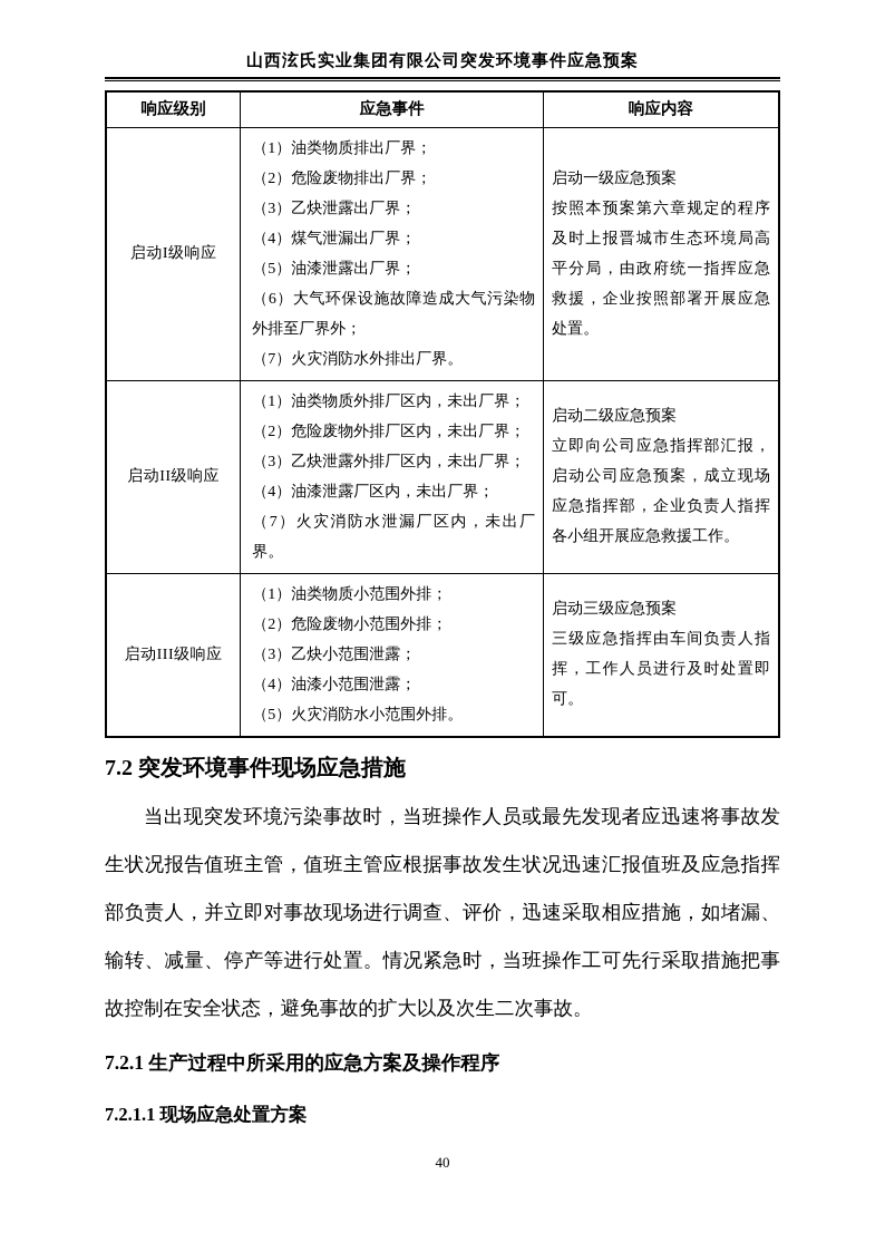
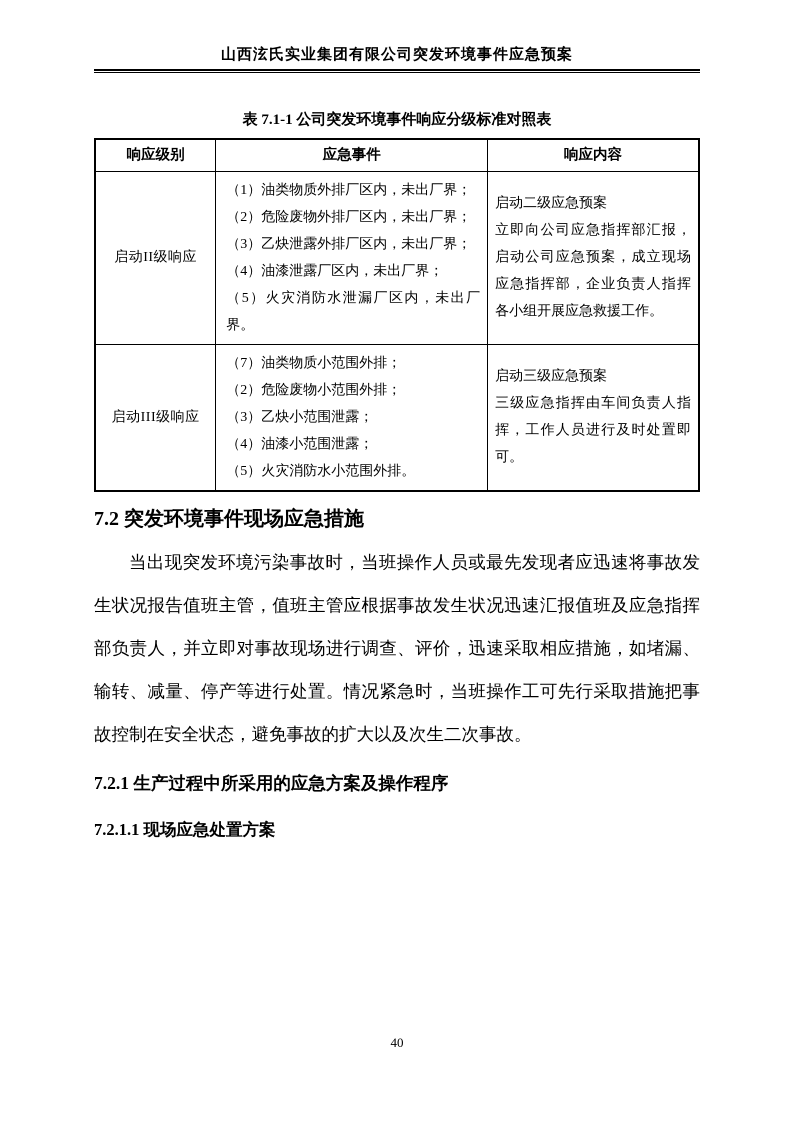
  山西泫氏实业集团有限公司突发环境事件应急预案
+ 表 7.1-1 公司突发环境事件响应分级标准对照表
  响应级别	应急事件	响应内容
- 启动I级响应	（1）油类物质排出厂界； （2）危险废物排出厂界； （3）乙炔泄露出厂界； （4）煤气泄漏出厂界； （5）油漆泄露出厂界； （6）大气环保设施故障造成大气污染物外排至厂界外； （7）火灾消防水外排出厂界。	启动一级应急预案 按照本预案第六章规定的程序及时上报晋城市生态环境局高平分局，由政府统一指挥应急救援，企业按照部署开展应急处置。
- 启动II级响应	（1）油类物质外排厂区内，未出厂界； （2）危险废物外排厂区内，未出厂界； （3）乙炔泄露外排厂区内，未出厂界； （4）油漆泄露厂区内，未出厂界； （7）火灾消防水泄漏厂区内，未出厂界。	启动二级应急预案 立即向公司应急指挥部汇报，启动公司应急预案，成立现场应急指挥部，企业负责人指挥各小组开展应急救援工作。
+ 启动II级响应	（1）油类物质外排厂区内，未出厂界； （2）危险废物外排厂区内，未出厂界； （3）乙炔泄露外排厂区内，未出厂界； （4）油漆泄露厂区内，未出厂界； （5）火灾消防水泄漏厂区内，未出厂界。	启动二级应急预案 立即向公司应急指挥部汇报，启动公司应急预案，成立现场应急指挥部，企业负责人指挥各小组开展应急救援工作。
- 启动III级响应	（1）油类物质小范围外排； （2）危险废物小范围外排； （3）乙炔小范围泄露； （4）油漆小范围泄露； （5）火灾消防水小范围外排。	启动三级应急预案 三级应急指挥由车间负责人指挥，工作人员进行及时处置即可。
+ 启动III级响应	（7）油类物质小范围外排； （2）危险废物小范围外排； （3）乙炔小范围泄露； （4）油漆小范围泄露； （5）火灾消防水小范围外排。	启动三级应急预案 三级应急指挥由车间负责人指挥，工作人员进行及时处置即可。
  7.2 突发环境事件现场应急措施
  当出现突发环境污染事故时，当班操作人员或最先发现者应迅速将事故发生状况报告值班主管，值班主管应根据事故发生状况迅速汇报值班及应急指挥部负责人，并立即对事故现场进行调查、评价，迅速采取相应措施，如堵漏、输转、减量、停产等进行处置。情况紧急时，当班操作工可先行采取措施把事故控制在安全状态，避免事故的扩大以及次生二次事故。
  7.2.1 生产过程中所采用的应急方案及操作程序
  7.2.1.1 现场应急处置方案
  40
